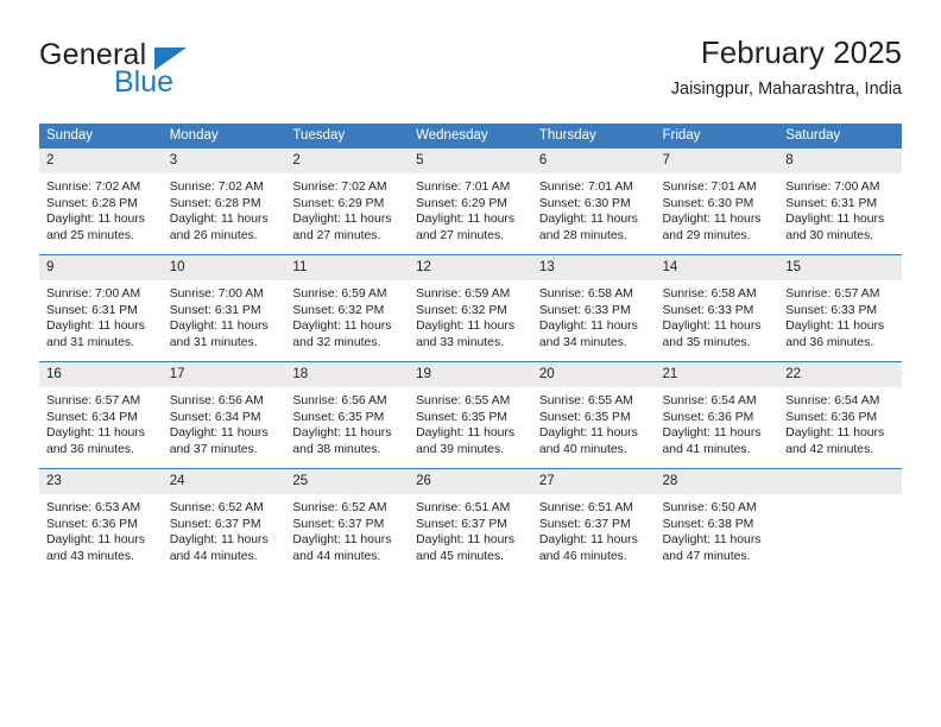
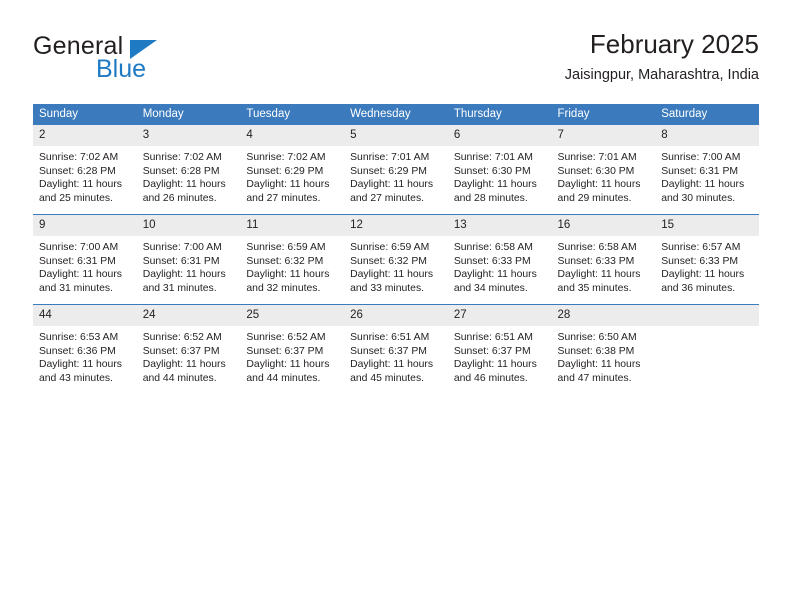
  General
  Blue
  February 2025
  Jaisingpur, Maharashtra, India
  Sunday	Monday	Tuesday	Wednesday	Thursday	Friday	Saturday
- 2Sunrise: 7:02 AMSunset: 6:28 PMDaylight: 11 hoursand 25 minutes.	3Sunrise: 7:02 AMSunset: 6:28 PMDaylight: 11 hoursand 26 minutes.	2Sunrise: 7:02 AMSunset: 6:29 PMDaylight: 11 hoursand 27 minutes.	5Sunrise: 7:01 AMSunset: 6:29 PMDaylight: 11 hoursand 27 minutes.	6Sunrise: 7:01 AMSunset: 6:30 PMDaylight: 11 hoursand 28 minutes.	7Sunrise: 7:01 AMSunset: 6:30 PMDaylight: 11 hoursand 29 minutes.	8Sunrise: 7:00 AMSunset: 6:31 PMDaylight: 11 hoursand 30 minutes.
+ 2Sunrise: 7:02 AMSunset: 6:28 PMDaylight: 11 hoursand 25 minutes.	3Sunrise: 7:02 AMSunset: 6:28 PMDaylight: 11 hoursand 26 minutes.	4Sunrise: 7:02 AMSunset: 6:29 PMDaylight: 11 hoursand 27 minutes.	5Sunrise: 7:01 AMSunset: 6:29 PMDaylight: 11 hoursand 27 minutes.	6Sunrise: 7:01 AMSunset: 6:30 PMDaylight: 11 hoursand 28 minutes.	7Sunrise: 7:01 AMSunset: 6:30 PMDaylight: 11 hoursand 29 minutes.	8Sunrise: 7:00 AMSunset: 6:31 PMDaylight: 11 hoursand 30 minutes.
- 9Sunrise: 7:00 AMSunset: 6:31 PMDaylight: 11 hoursand 31 minutes.	10Sunrise: 7:00 AMSunset: 6:31 PMDaylight: 11 hoursand 31 minutes.	11Sunrise: 6:59 AMSunset: 6:32 PMDaylight: 11 hoursand 32 minutes.	12Sunrise: 6:59 AMSunset: 6:32 PMDaylight: 11 hoursand 33 minutes.	13Sunrise: 6:58 AMSunset: 6:33 PMDaylight: 11 hoursand 34 minutes.	14Sunrise: 6:58 AMSunset: 6:33 PMDaylight: 11 hoursand 35 minutes.	15Sunrise: 6:57 AMSunset: 6:33 PMDaylight: 11 hoursand 36 minutes.
+ 9Sunrise: 7:00 AMSunset: 6:31 PMDaylight: 11 hoursand 31 minutes.	10Sunrise: 7:00 AMSunset: 6:31 PMDaylight: 11 hoursand 31 minutes.	11Sunrise: 6:59 AMSunset: 6:32 PMDaylight: 11 hoursand 32 minutes.	12Sunrise: 6:59 AMSunset: 6:32 PMDaylight: 11 hoursand 33 minutes.	13Sunrise: 6:58 AMSunset: 6:33 PMDaylight: 11 hoursand 34 minutes.	16Sunrise: 6:58 AMSunset: 6:33 PMDaylight: 11 hoursand 35 minutes.	15Sunrise: 6:57 AMSunset: 6:33 PMDaylight: 11 hoursand 36 minutes.
- 16Sunrise: 6:57 AMSunset: 6:34 PMDaylight: 11 hoursand 36 minutes.	17Sunrise: 6:56 AMSunset: 6:34 PMDaylight: 11 hoursand 37 minutes.	18Sunrise: 6:56 AMSunset: 6:35 PMDaylight: 11 hoursand 38 minutes.	19Sunrise: 6:55 AMSunset: 6:35 PMDaylight: 11 hoursand 39 minutes.	20Sunrise: 6:55 AMSunset: 6:35 PMDaylight: 11 hoursand 40 minutes.	21Sunrise: 6:54 AMSunset: 6:36 PMDaylight: 11 hoursand 41 minutes.	22Sunrise: 6:54 AMSunset: 6:36 PMDaylight: 11 hoursand 42 minutes.
- 23Sunrise: 6:53 AMSunset: 6:36 PMDaylight: 11 hoursand 43 minutes.	24Sunrise: 6:52 AMSunset: 6:37 PMDaylight: 11 hoursand 44 minutes.	25Sunrise: 6:52 AMSunset: 6:37 PMDaylight: 11 hoursand 44 minutes.	26Sunrise: 6:51 AMSunset: 6:37 PMDaylight: 11 hoursand 45 minutes.	27Sunrise: 6:51 AMSunset: 6:37 PMDaylight: 11 hoursand 46 minutes.	28Sunrise: 6:50 AMSunset: 6:38 PMDaylight: 11 hoursand 47 minutes.
+ 44Sunrise: 6:53 AMSunset: 6:36 PMDaylight: 11 hoursand 43 minutes.	24Sunrise: 6:52 AMSunset: 6:37 PMDaylight: 11 hoursand 44 minutes.	25Sunrise: 6:52 AMSunset: 6:37 PMDaylight: 11 hoursand 44 minutes.	26Sunrise: 6:51 AMSunset: 6:37 PMDaylight: 11 hoursand 45 minutes.	27Sunrise: 6:51 AMSunset: 6:37 PMDaylight: 11 hoursand 46 minutes.	28Sunrise: 6:50 AMSunset: 6:38 PMDaylight: 11 hoursand 47 minutes.
